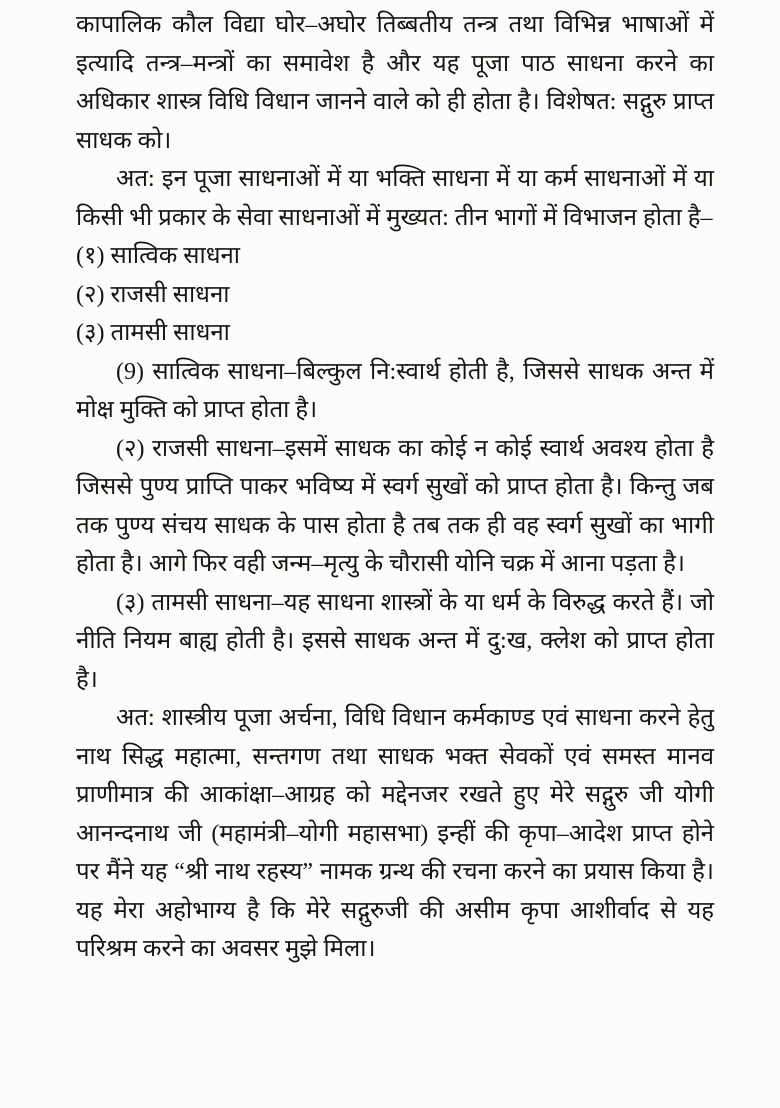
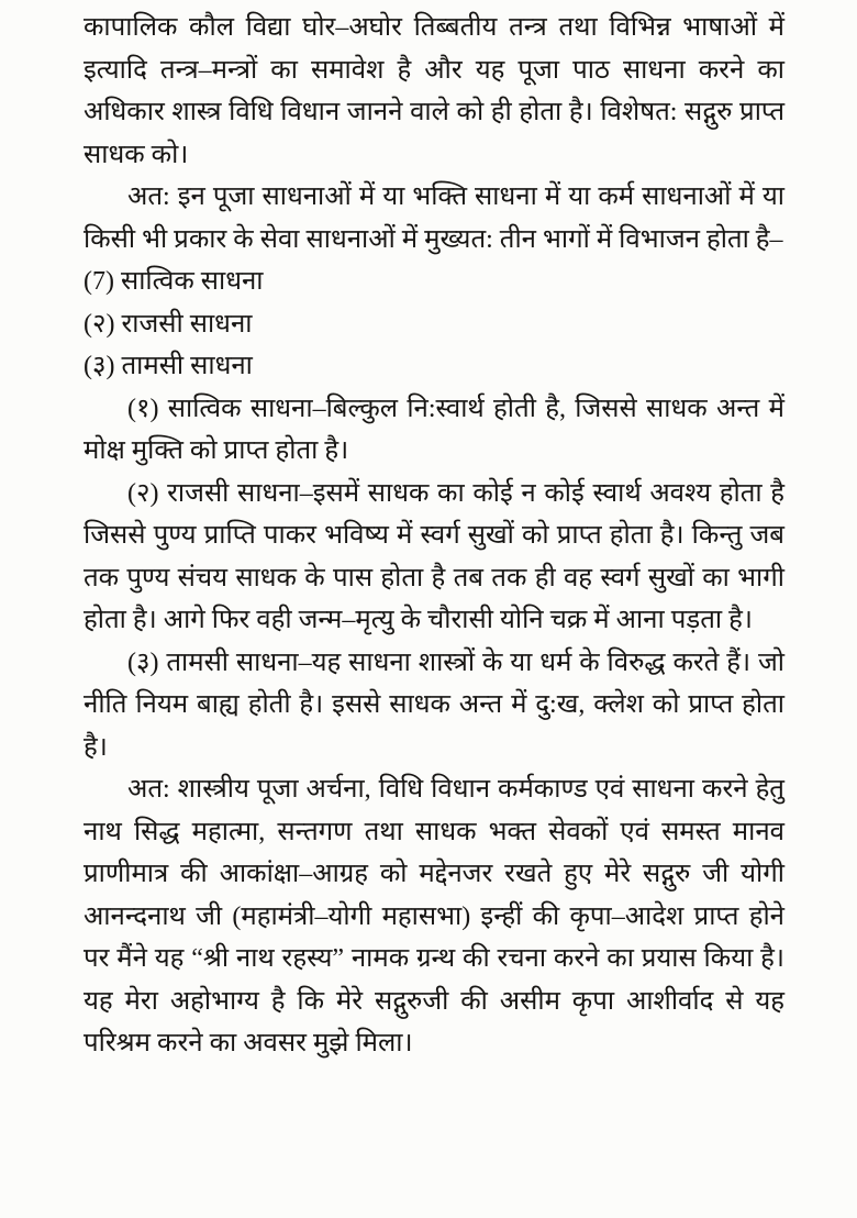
  कापालिक कौल विद्या घोर–अघोर तिब्बतीय तन्त्र तथा विभिन्न भाषाओं में इत्यादि तन्त्र–मन्त्रों का समावेश है और यह पूजा पाठ साधना करने का अधिकार शास्त्र विधि विधान जानने वाले को ही होता है। विशेषत: सद्गुरु प्राप्त साधक को।
  अत: इन पूजा साधनाओं में या भक्ति साधना में या कर्म साधनाओं में या किसी भी प्रकार के सेवा साधनाओं में मुख्यत: तीन भागों में विभाजन होता है–
- (१) सात्विक साधना
+ (7) सात्विक साधना
  (२) राजसी साधना
  (३) तामसी साधना
- (9) सात्विक साधना–बिल्कुल नि:स्वार्थ होती है, जिससे साधक अन्त में मोक्ष मुक्ति को प्राप्त होता है।
+ (१) सात्विक साधना–बिल्कुल नि:स्वार्थ होती है, जिससे साधक अन्त में मोक्ष मुक्ति को प्राप्त होता है।
  (२) राजसी साधना–इसमें साधक का कोई न कोई स्वार्थ अवश्य होता है जिससे पुण्य प्राप्ति पाकर भविष्य में स्वर्ग सुखों को प्राप्त होता है। किन्तु जब तक पुण्य संचय साधक के पास होता है तब तक ही वह स्वर्ग सुखों का भागी होता है। आगे फिर वही जन्म–मृत्यु के चौरासी योनि चक्र में आना पड़ता है।
  (३) तामसी साधना–यह साधना शास्त्रों के या धर्म के विरुद्ध करते हैं। जो नीति नियम बाह्य होती है। इससे साधक अन्त में दु:ख, क्लेश को प्राप्त होता है।
  अत: शास्त्रीय पूजा अर्चना, विधि विधान कर्मकाण्ड एवं साधना करने हेतु नाथ सिद्ध महात्मा, सन्तगण तथा साधक भक्त सेवकों एवं समस्त मानव प्राणीमात्र की आकांक्षा–आग्रह को मद्देनजर रखते हुए मेरे सद्गुरु जी योगी आनन्दनाथ जी (महामंत्री–योगी महासभा) इन्हीं की कृपा–आदेश प्राप्त होने पर मैंने यह “श्री नाथ रहस्य” नामक ग्रन्थ की रचना करने का प्रयास किया है। यह मेरा अहोभाग्य है कि मेरे सद्गुरुजी की असीम कृपा आशीर्वाद से यह परिश्रम करने का अवसर मुझे मिला।
